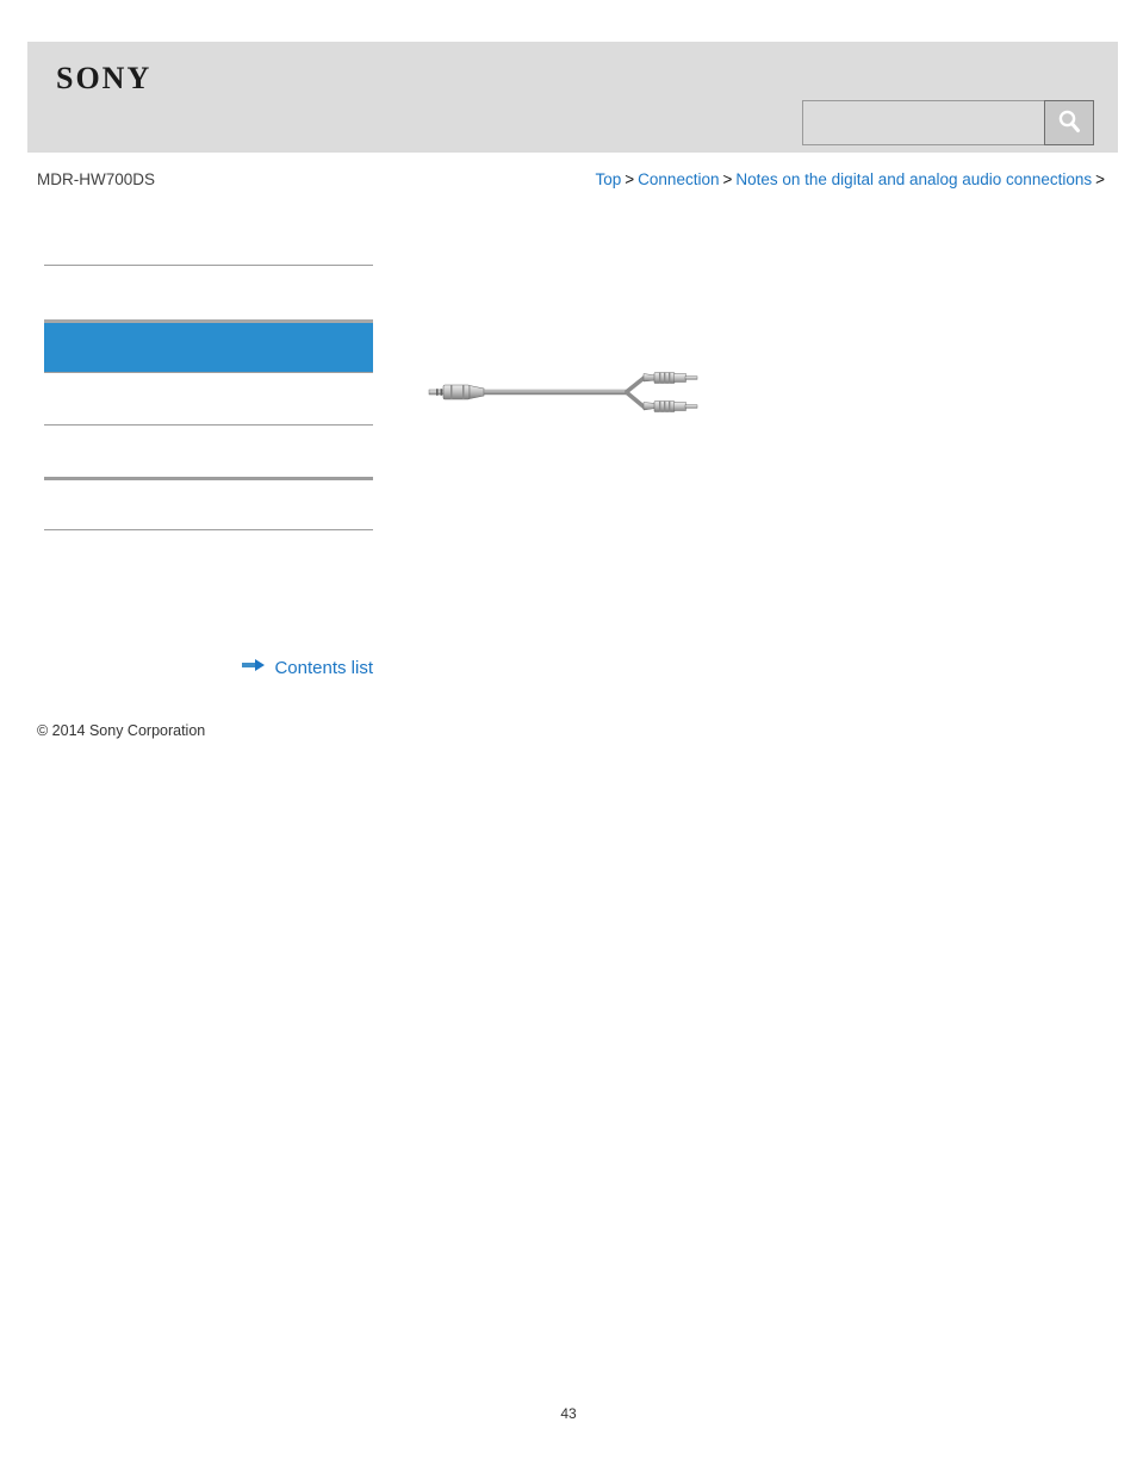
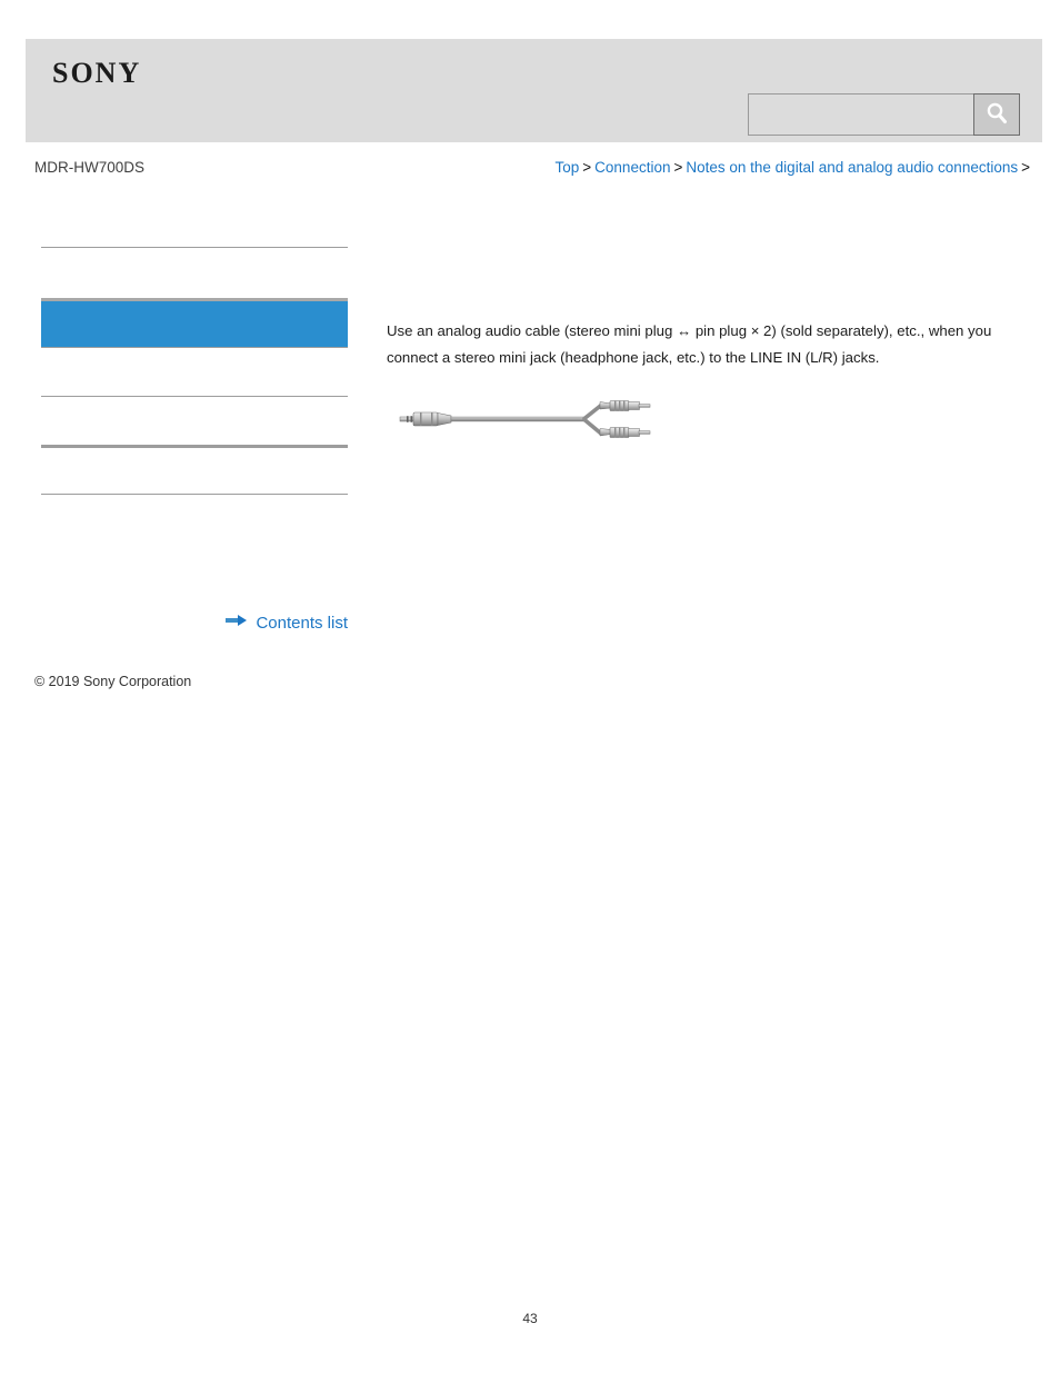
  SONY
  MDR-HW700DS
  Top > Connection > Notes on the digital and analog audio connections >
  Contents list
- © 2014 Sony Corporation
+ © 2019 Sony Corporation
+ Use an analog audio cable (stereo mini plug ↔ pin plug × 2) (sold separately), etc., when you connect a stereo mini jack (headphone jack, etc.) to the LINE IN (L/R) jacks.
  43
